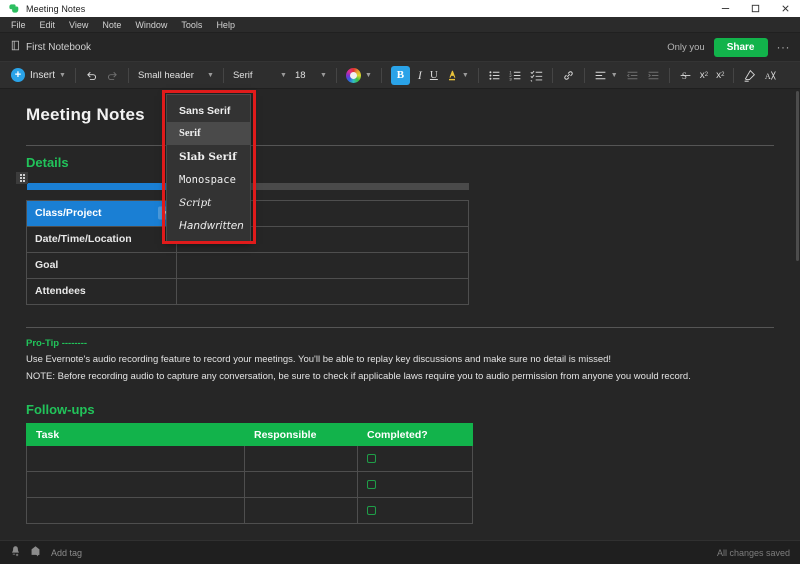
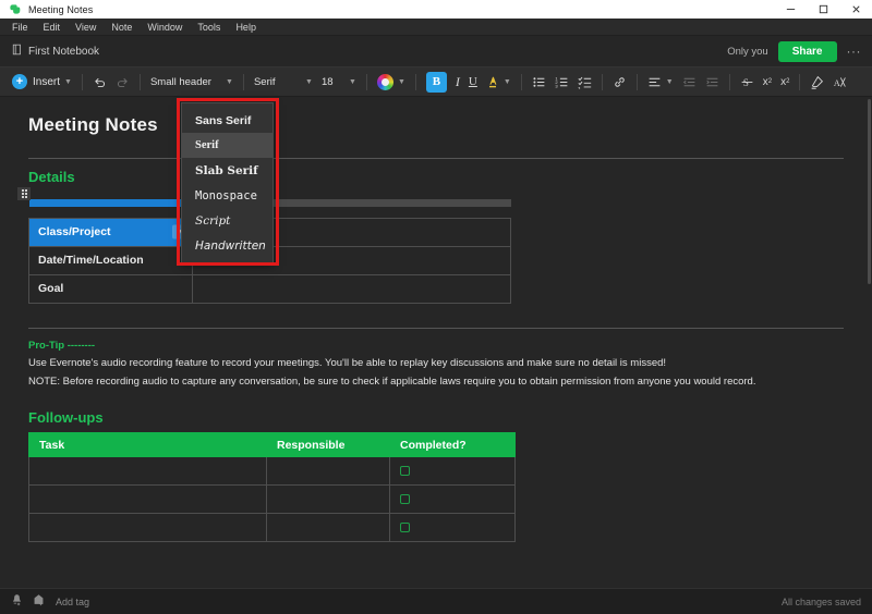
  Meeting Notes
  File
  Edit
  View
  Note
  Window
  Tools
  Help
  First Notebook
  Only you
  Share
  ···
  +
  Insert
  Small header
  Serif
  18
  B
  I
  U
  x
  x
  A
  Meeting Notes
  Details
  Class/Project
  Date/Time/Location
  Goal
- Attendees
  Pro-Tip --------
  Use Evernote's audio recording feature to record your meetings. You'll be able to replay key discussions and make sure no detail is missed!
- NOTE: Before recording audio to capture any conversation, be sure to check if applicable laws require you to audio permission from anyone you would record.
+ NOTE: Before recording audio to capture any conversation, be sure to check if applicable laws require you to obtain permission from anyone you would record.
  Follow-ups
  Task	Responsible	Completed?
  Sans Serif
  Serif
  Slab Serif
  Monospace
  Script
  Handwritten
  Add tag
  All changes saved
